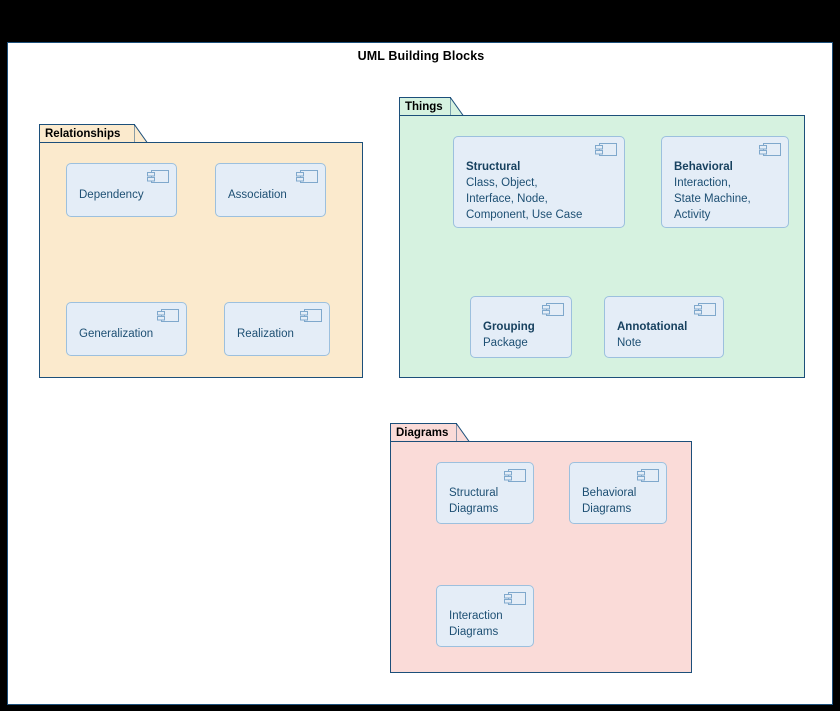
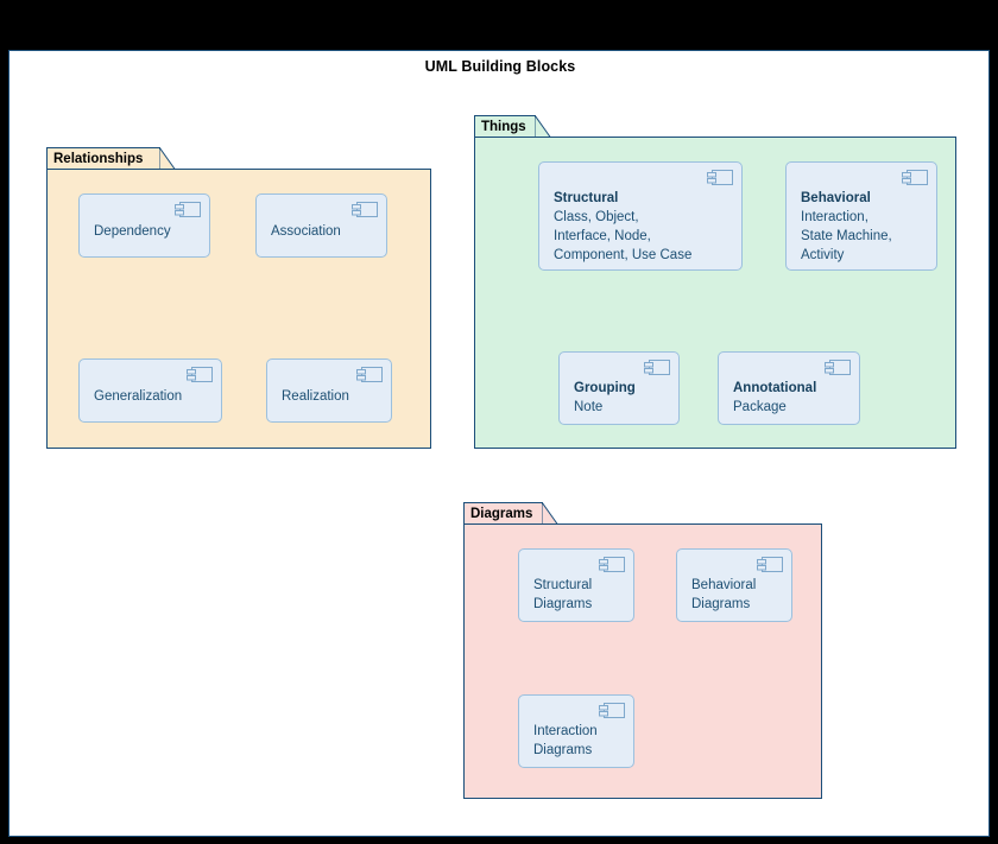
  UML Building Blocks
  Relationships
  Dependency
  Association
  Generalization
  Realization
  Things
  Structural
  Class, Object,
  Interface, Node,
  Component, Use Case
  Behavioral
  Interaction,
  State Machine,
  Activity
  Grouping
- Package
+ Note
  Annotational
- Note
+ Package
  Diagrams
  Structural
  Diagrams
  Behavioral
  Diagrams
  Interaction
  Diagrams
